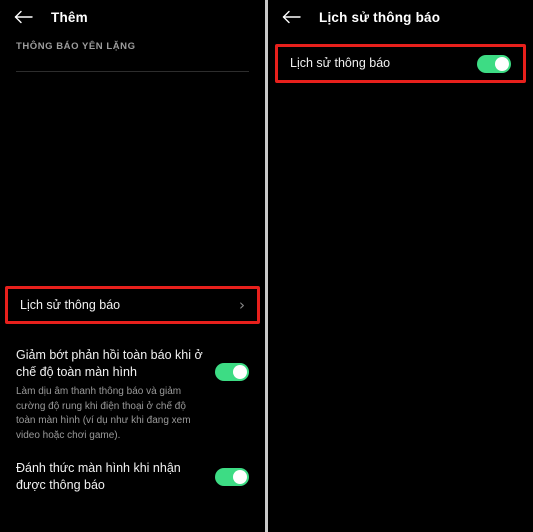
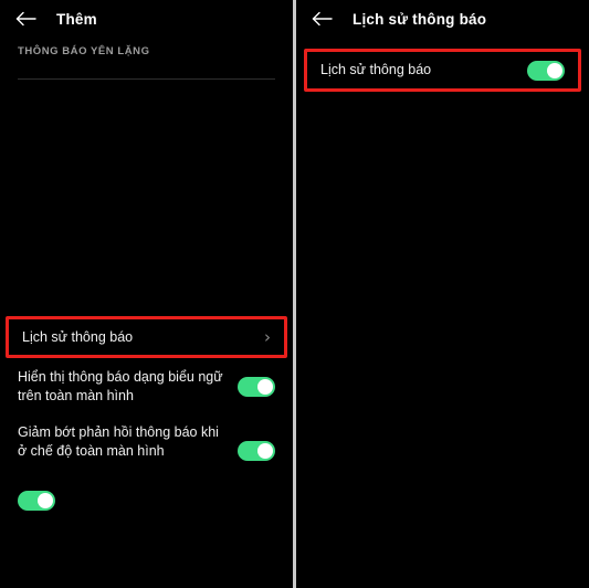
  Thêm
  THÔNG BÁO YÊN LẶNG
  Lịch sử thông báo
  ›
+ Hiển thị thông báo dạng biểu ngữ trên toàn màn hình
- Giảm bớt phản hồi toàn báo khi ở chế độ toàn màn hình
+ Giảm bớt phản hồi thông báo khi ở chế độ toàn màn hình
- Làm dịu âm thanh thông báo và giảm cường độ rung khi điện thoại ở chế độ toàn màn hình (ví dụ như khi đang xem video hoặc chơi game).
- Đánh thức màn hình khi nhận được thông báo
  Lịch sử thông báo
  Lịch sử thông báo
